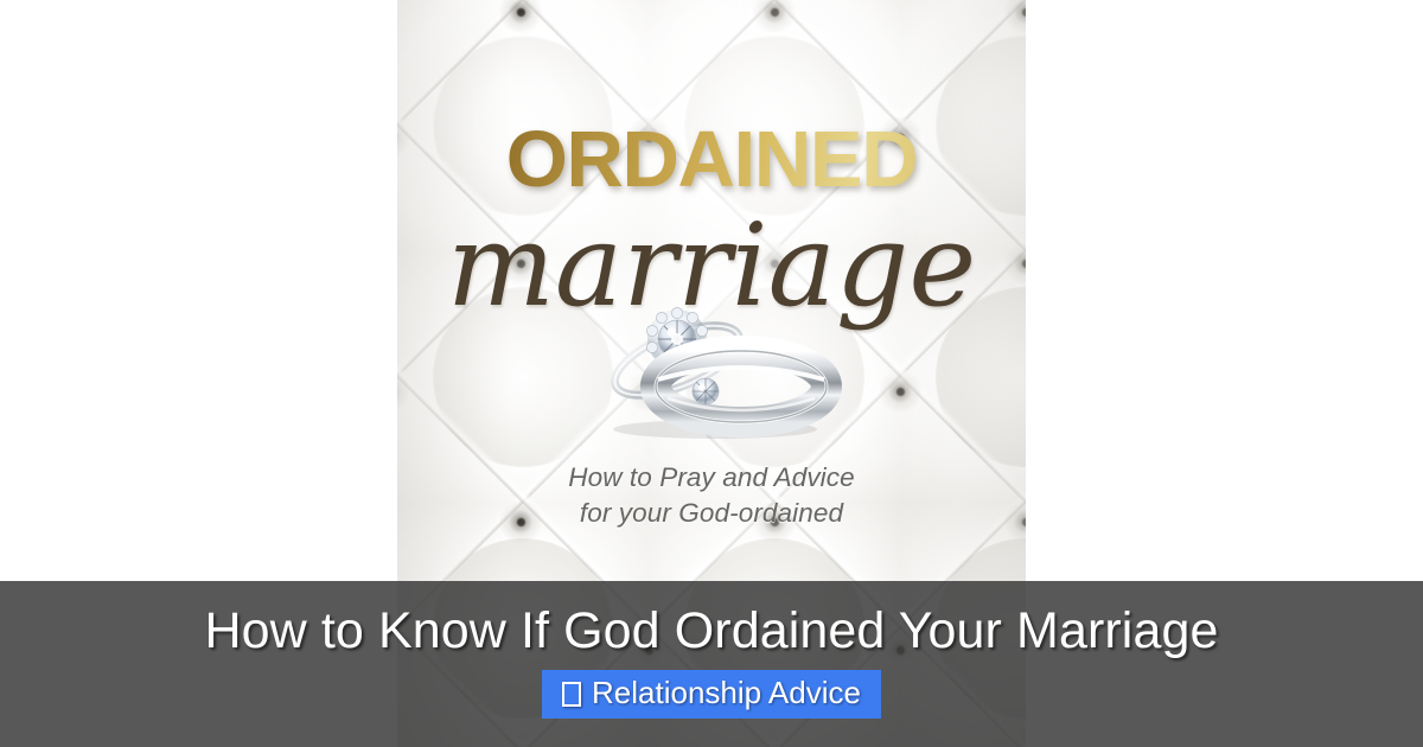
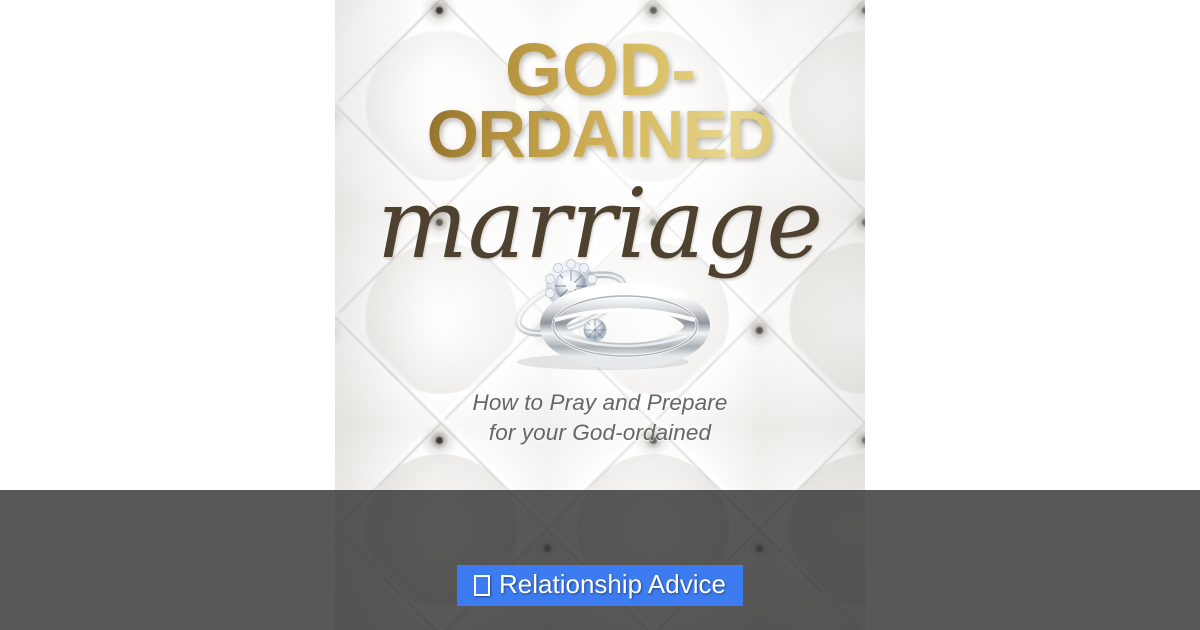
+ GOD-
  ORDAINED
  marriage
- How to Pray and Advice
+ How to Pray and Prepare
  for your God-ordained
- How to Know If God Ordained Your Marriage
  Relationship Advice
